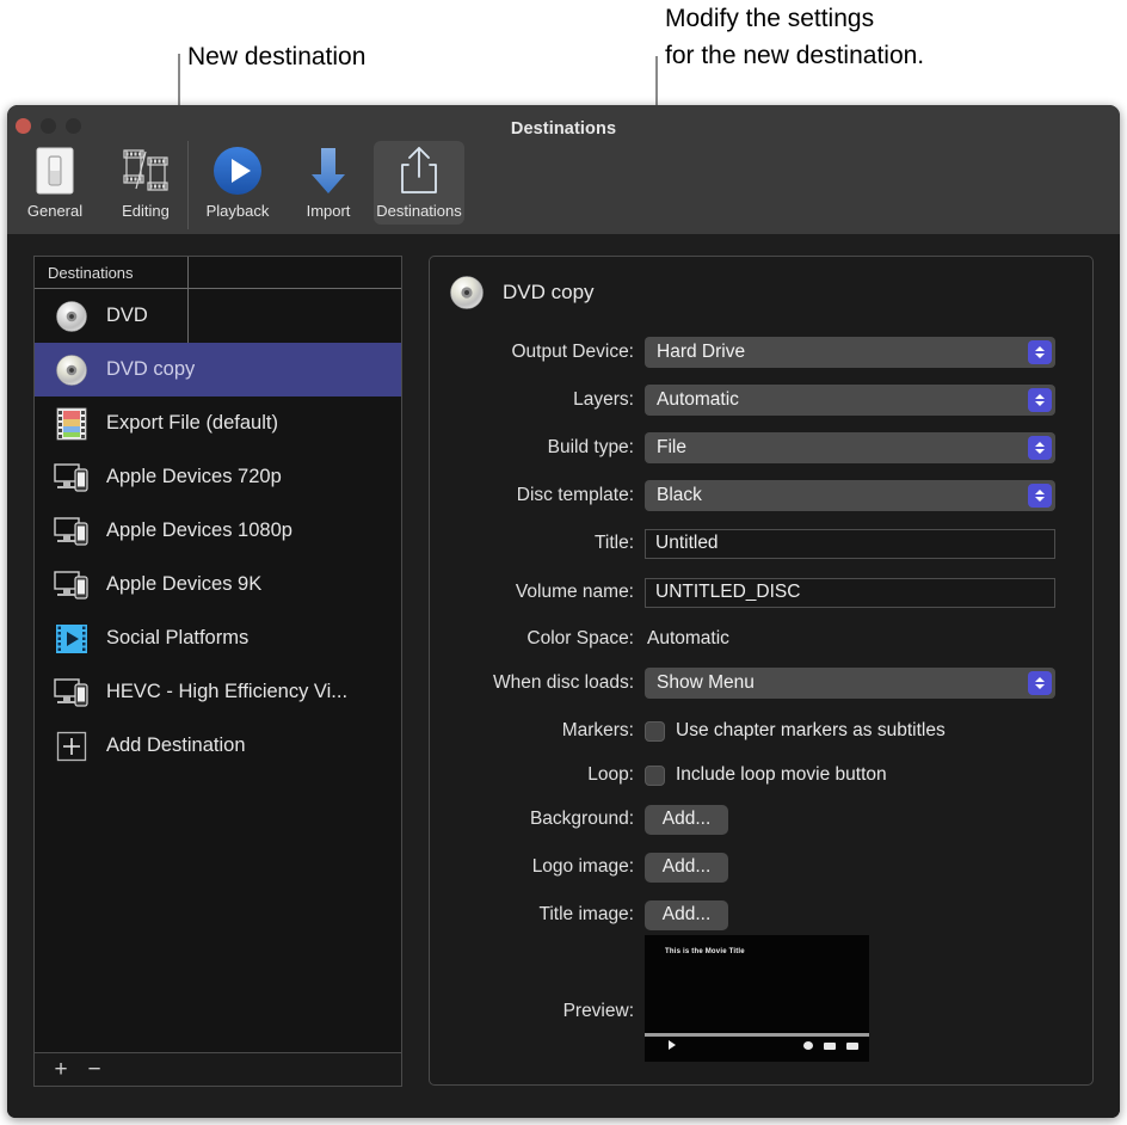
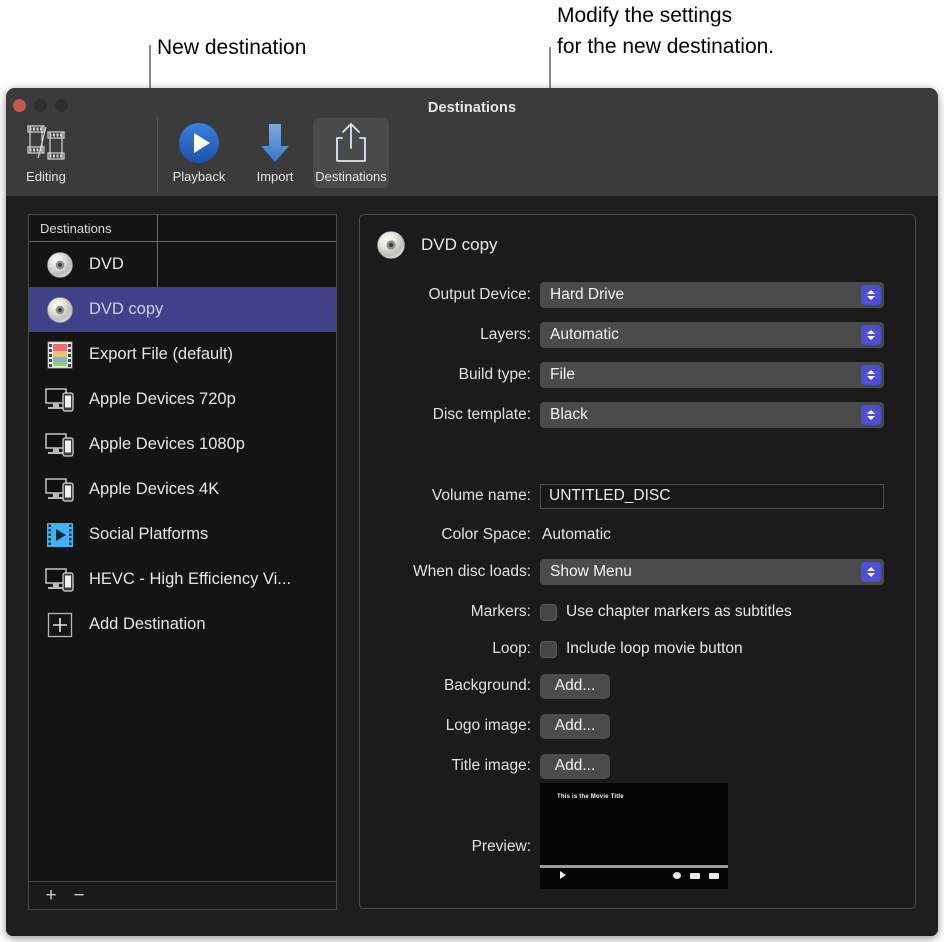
  New destination
  Modify the settings
  for the new destination.
  Destinations
- General
  Editing
  Playback
  Import
  Destinations
  Destinations
  DVD
  DVD copy
  Export File (default)
  Apple Devices 720p
  Apple Devices 1080p
- Apple Devices 9K
+ Apple Devices 4K
  Social Platforms
  HEVC - High Efficiency Vi...
  Add Destination
  +
  −
  DVD copy
  Output Device:
  Hard Drive
  Layers:
  Automatic
  Build type:
  File
  Disc template:
  Black
- Title:
- Untitled
  Volume name:
  UNTITLED_DISC
  Color Space:
  Automatic
  When disc loads:
  Show Menu
  Markers:
  Use chapter markers as subtitles
  Loop:
  Include loop movie button
  Background:
  Add...
  Logo image:
  Add...
  Title image:
  Add...
  Preview:
